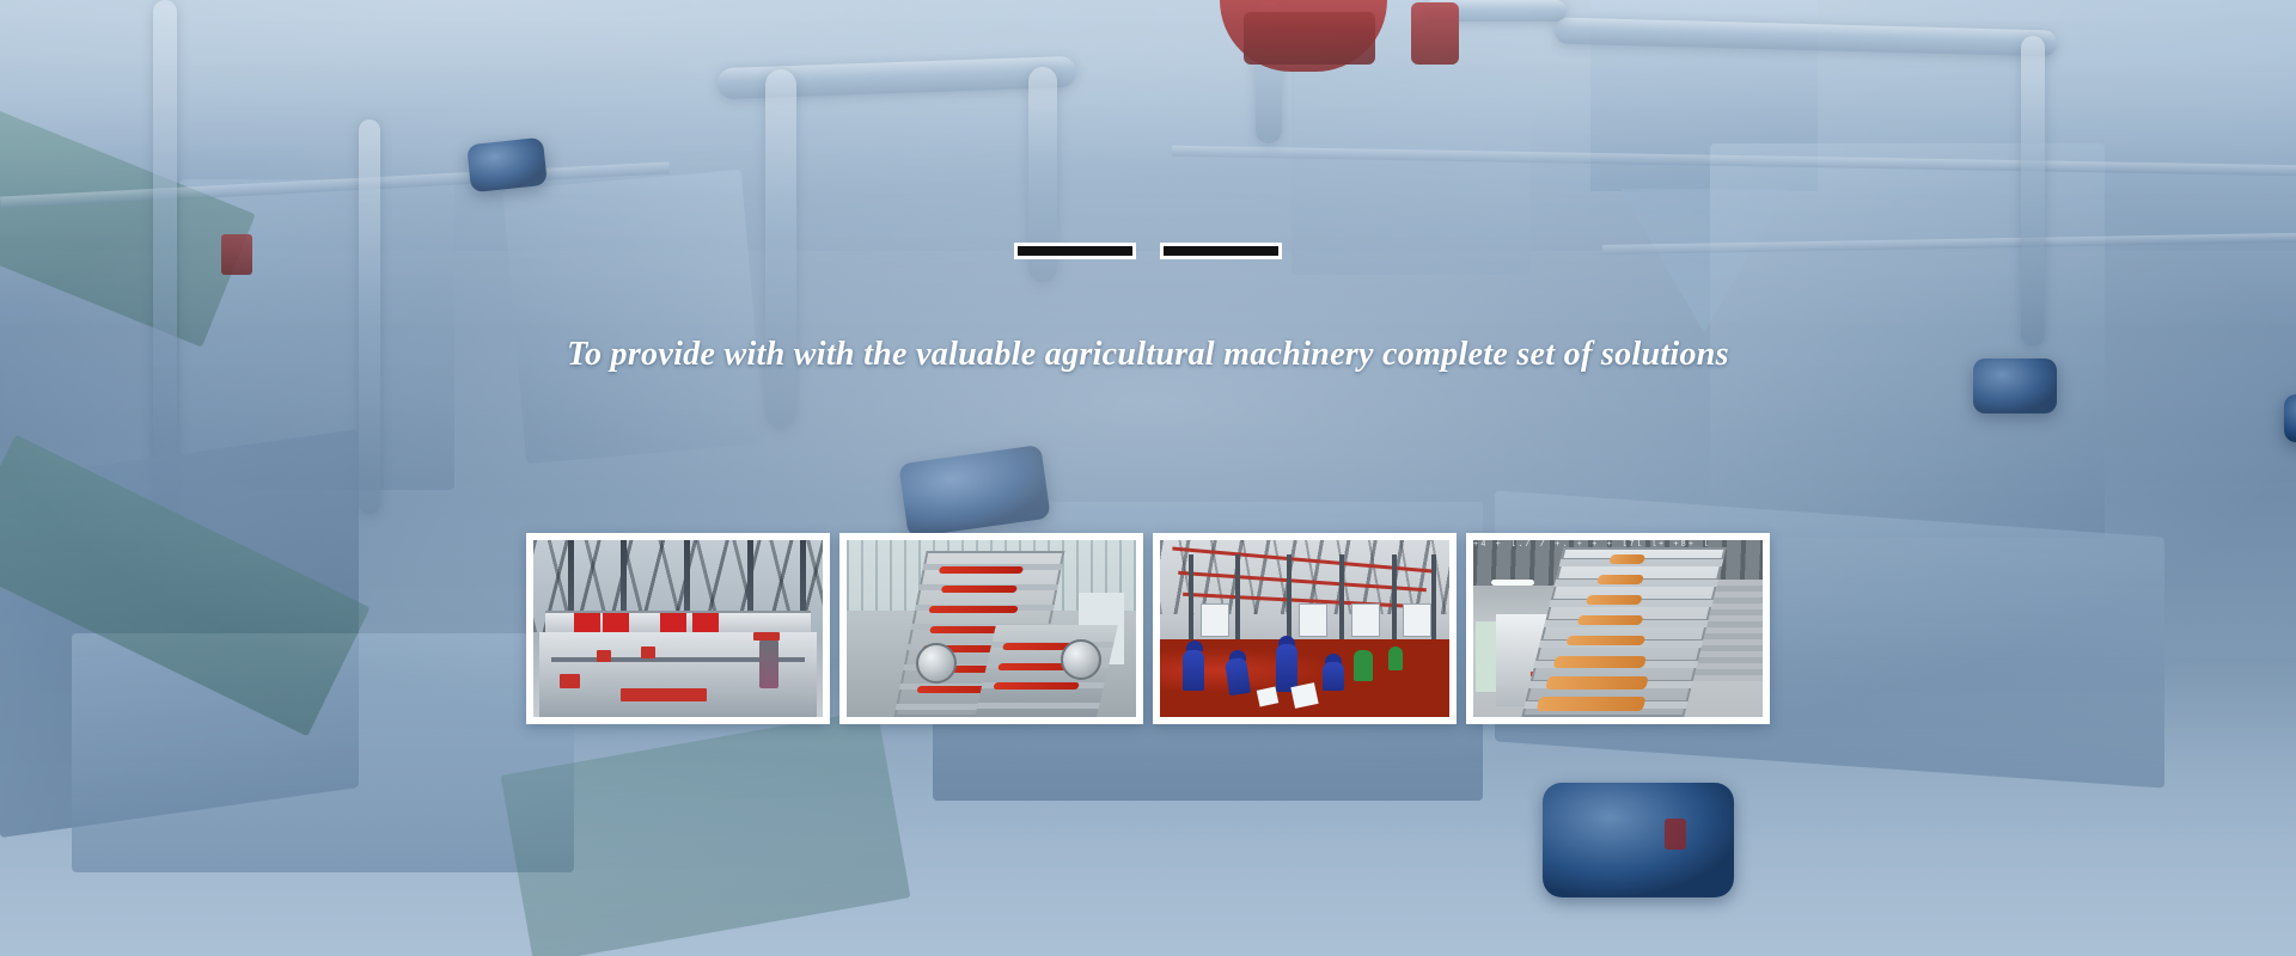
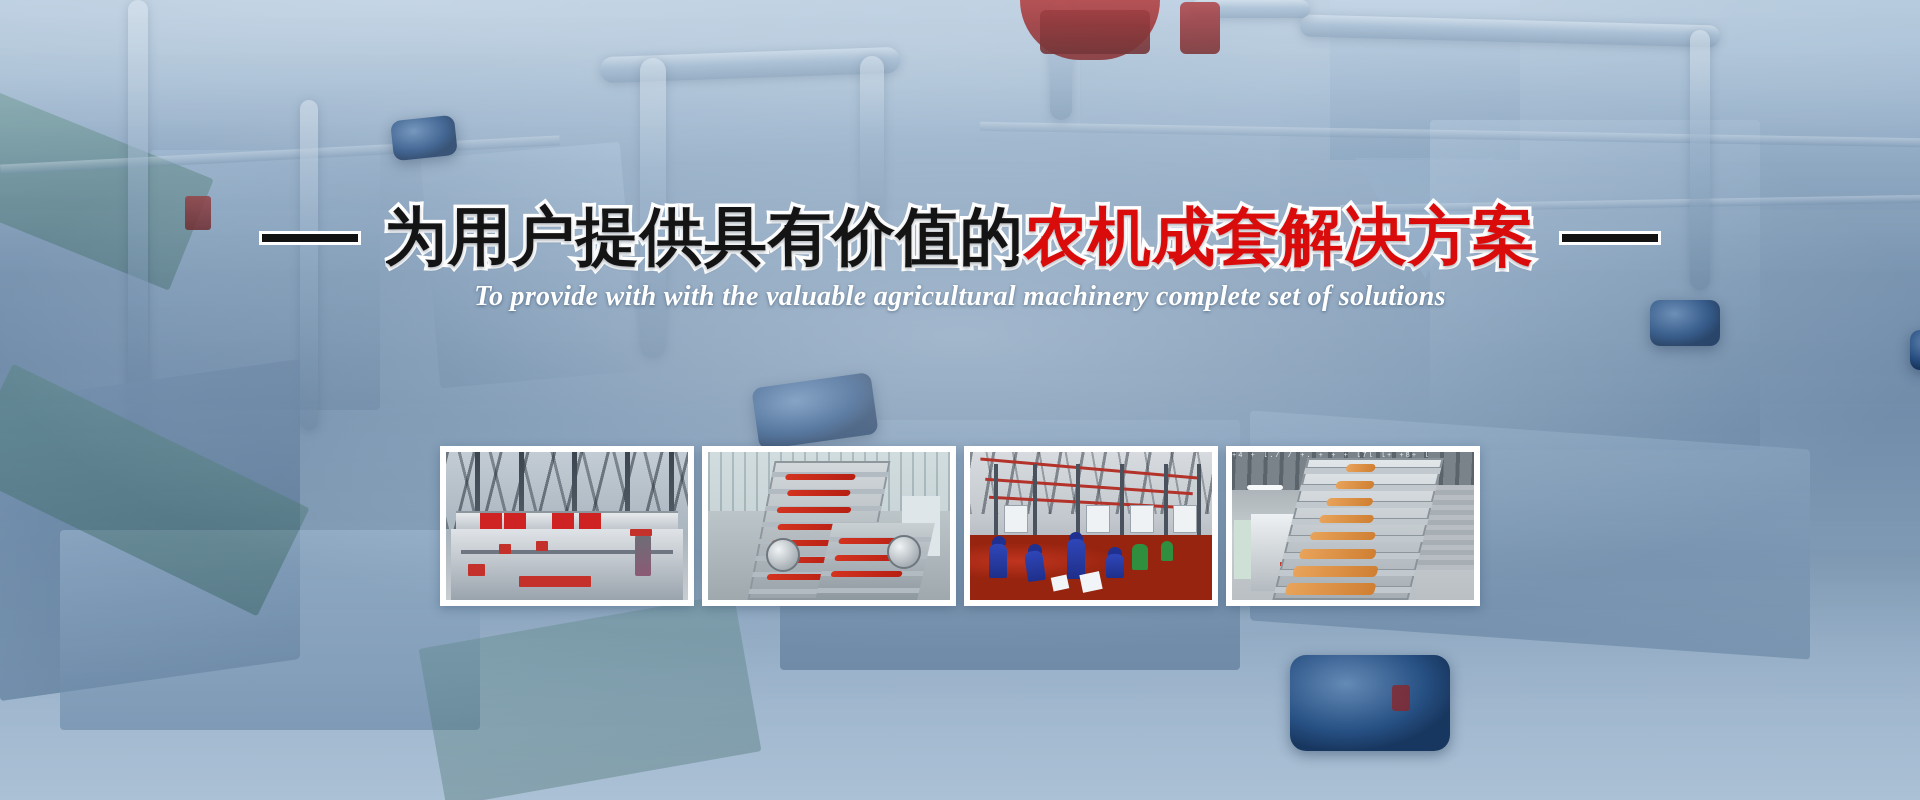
+ 为用户提供具有价值的农机成套解决方案
  To provide with with the valuable agricultural machinery complete set of solutions
  +4 + l./ / +. + + + l7l l+ +8+ l
